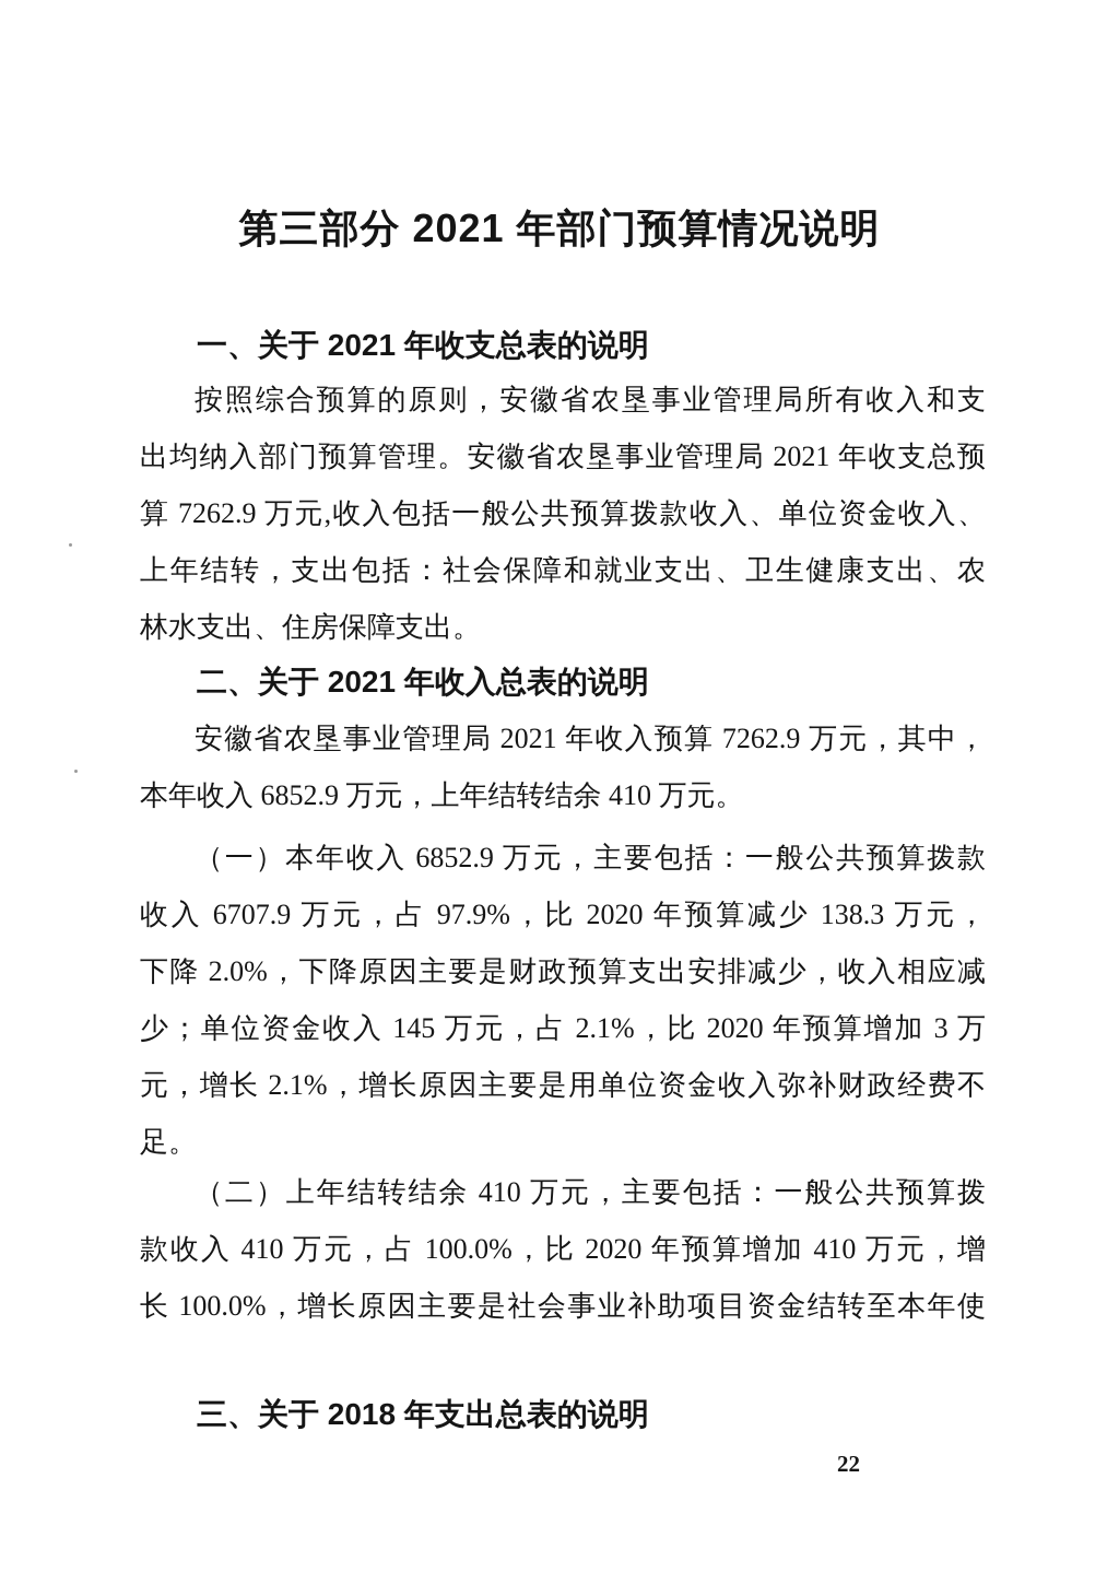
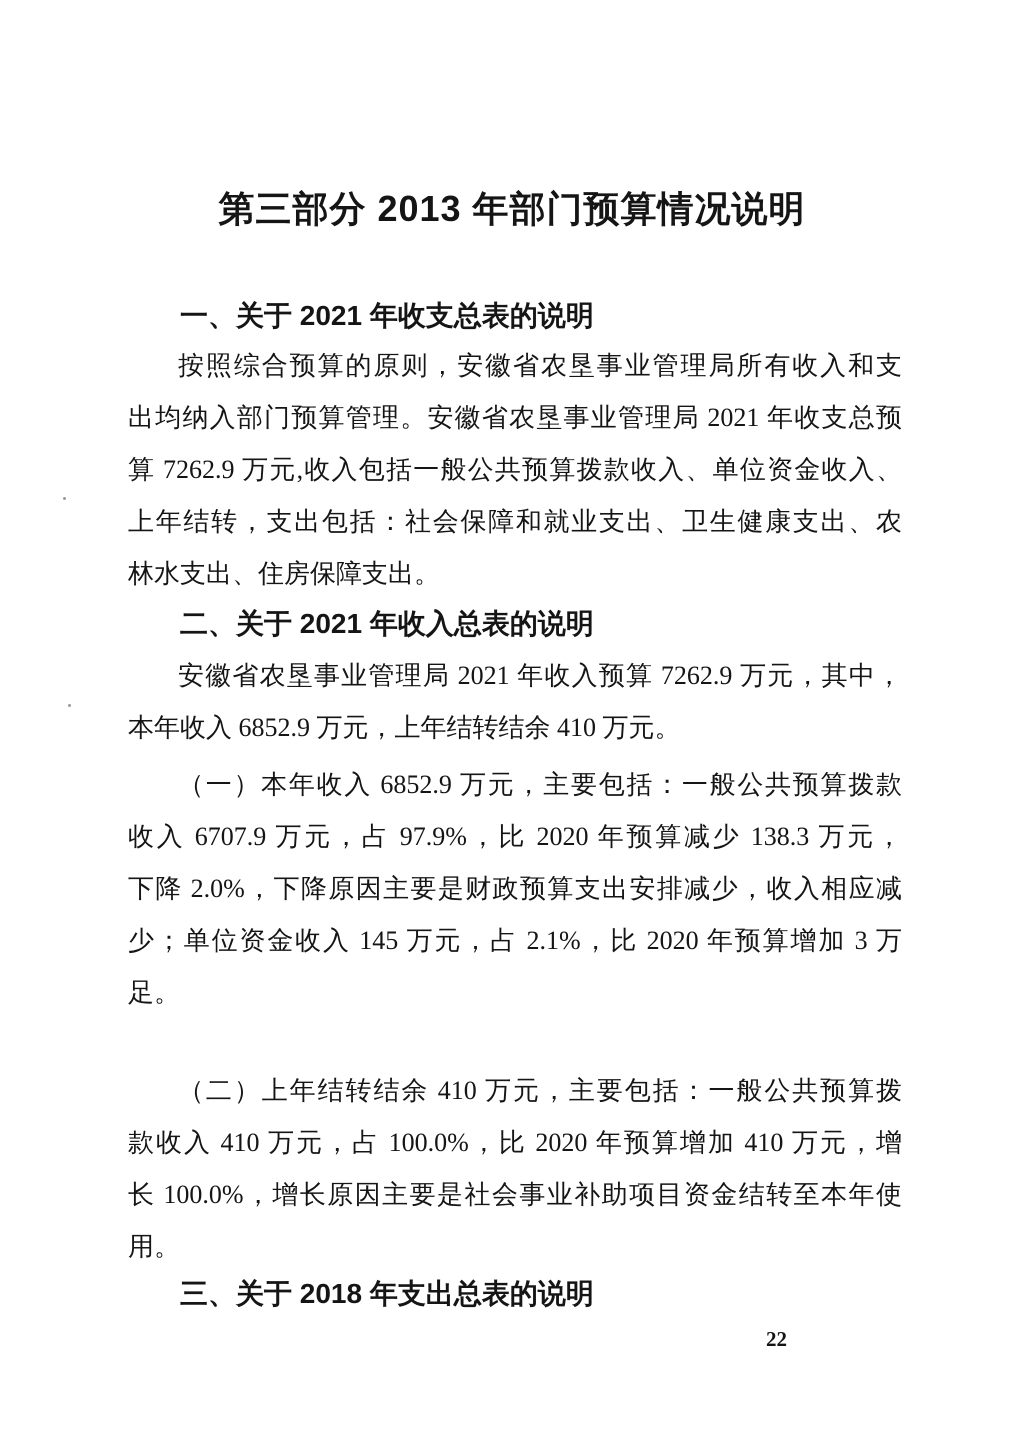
- 第三部分 2021 年部门预算情况说明
+ 第三部分 2013 年部门预算情况说明
  一、关于 2021 年收支总表的说明
  按照综合预算的原则，安徽省农垦事业管理局所有收入和支
  出均纳入部门预算管理。安徽省农垦事业管理局 2021 年收支总预
  算 7262.9 万元,收入包括一般公共预算拨款收入、单位资金收入、
  上年结转，支出包括：社会保障和就业支出、卫生健康支出、农
  林水支出、住房保障支出。
  二、关于 2021 年收入总表的说明
  安徽省农垦事业管理局 2021 年收入预算 7262.9 万元，其中，
  本年收入 6852.9 万元，上年结转结余 410 万元。
  （一）本年收入 6852.9 万元，主要包括：一般公共预算拨款
  收入 6707.9 万元，占 97.9%，比 2020 年预算减少 138.3 万元，
  下降 2.0%，下降原因主要是财政预算支出安排减少，收入相应减
  少；单位资金收入 145 万元，占 2.1%，比 2020 年预算增加 3 万
- 元，增长 2.1%，增长原因主要是用单位资金收入弥补财政经费不
  足。
  （二）上年结转结余 410 万元，主要包括：一般公共预算拨
  款收入 410 万元，占 100.0%，比 2020 年预算增加 410 万元，增
  长 100.0%，增长原因主要是社会事业补助项目资金结转至本年使
+ 用。
  三、关于 2018 年支出总表的说明
  22
